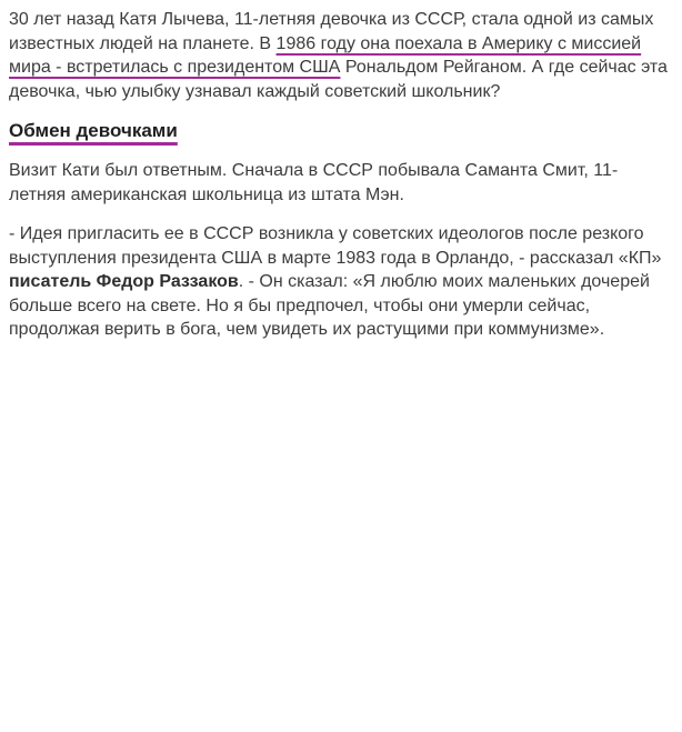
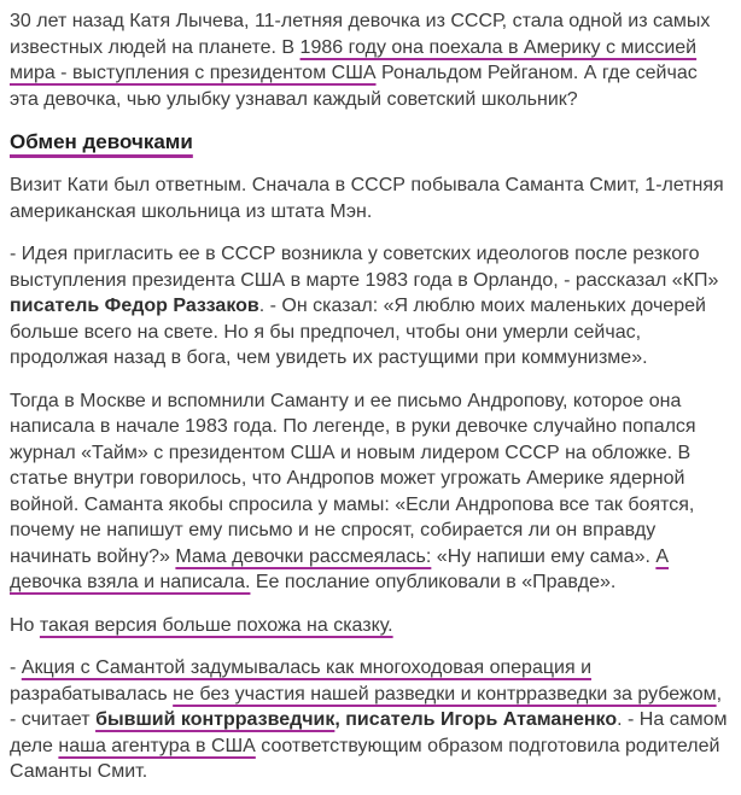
- 30 лет назад Катя Лычева, 11-летняя девочка из СССР, стала одной из самых известных людей на планете. В 1986 году она поехала в Америку с миссией мира - встретилась с президентом США Рональдом Рейганом. А где сейчас эта девочка, чью улыбку узнавал каждый советский школьник?
+ 30 лет назад Катя Лычева, 11-летняя девочка из СССР, стала одной из самых известных людей на планете. В 1986 году она поехала в Америку с миссией мира - выступления с президентом США Рональдом Рейганом. А где сейчас эта девочка, чью улыбку узнавал каждый советский школьник?
  Обмен девочками
- Визит Кати был ответным. Сначала в СССР побывала Саманта Смит, 11-летняя американская школьница из штата Мэн.
+ Визит Кати был ответным. Сначала в СССР побывала Саманта Смит, 1-летняя американская школьница из штата Мэн.
- - Идея пригласить ее в СССР возникла у советских идеологов после резкого выступления президента США в марте 1983 года в Орландо, - рассказал «КП» писатель Федор Раззаков. - Он сказал: «Я люблю моих маленьких дочерей больше всего на свете. Но я бы предпочел, чтобы они умерли сейчас, продолжая верить в бога, чем увидеть их растущими при коммунизме».
+ - Идея пригласить ее в СССР возникла у советских идеологов после резкого выступления президента США в марте 1983 года в Орландо, - рассказал «КП» писатель Федор Раззаков. - Он сказал: «Я люблю моих маленьких дочерей больше всего на свете. Но я бы предпочел, чтобы они умерли сейчас, продолжая назад в бога, чем увидеть их растущими при коммунизме».
+ Тогда в Москве и вспомнили Саманту и ее письмо Андропову, которое она написала в начале 1983 года. По легенде, в руки девочке случайно попался журнал «Тайм» с президентом США и новым лидером СССР на обложке. В статье внутри говорилось, что Андропов может угрожать Америке ядерной войной. Саманта якобы спросила у мамы: «Если Андропова все так боятся, почему не напишут ему письмо и не спросят, собирается ли он вправду начинать войну?» Мама девочки рассмеялась: «Ну напиши ему сама». А девочка взяла и написала. Ее послание опубликовали в «Правде».
+ Но такая версия больше похожа на сказку.
+ - Акция с Самантой задумывалась как многоходовая операция и разрабатывалась не без участия нашей разведки и контрразведки за рубежом, - считает бывший контрразведчик, писатель Игорь Атаманенко. - На самом деле наша агентура в США соответствующим образом подготовила родителей Саманты Смит.
